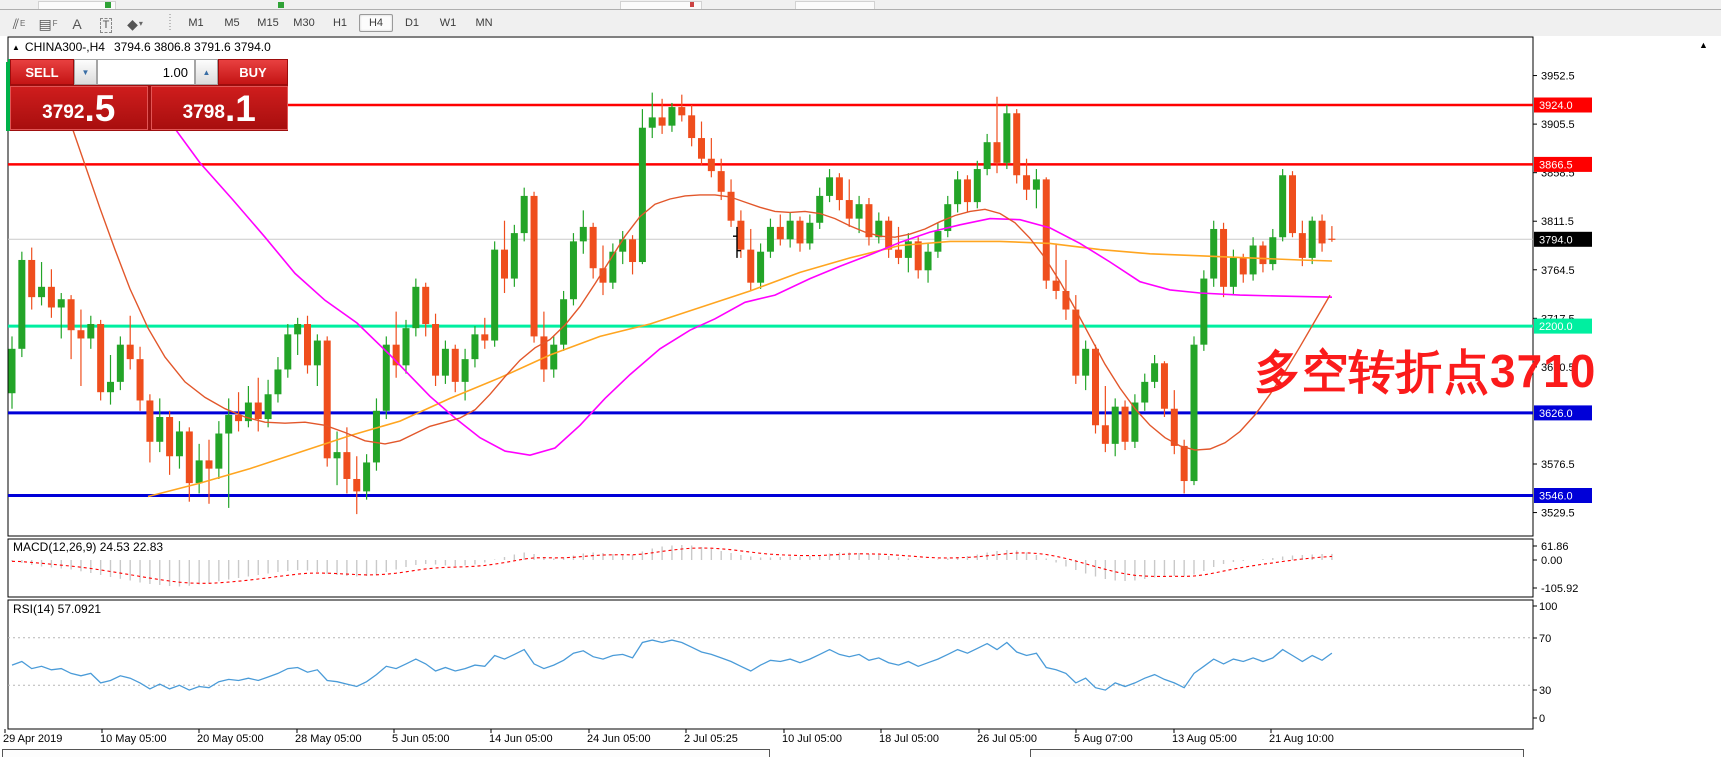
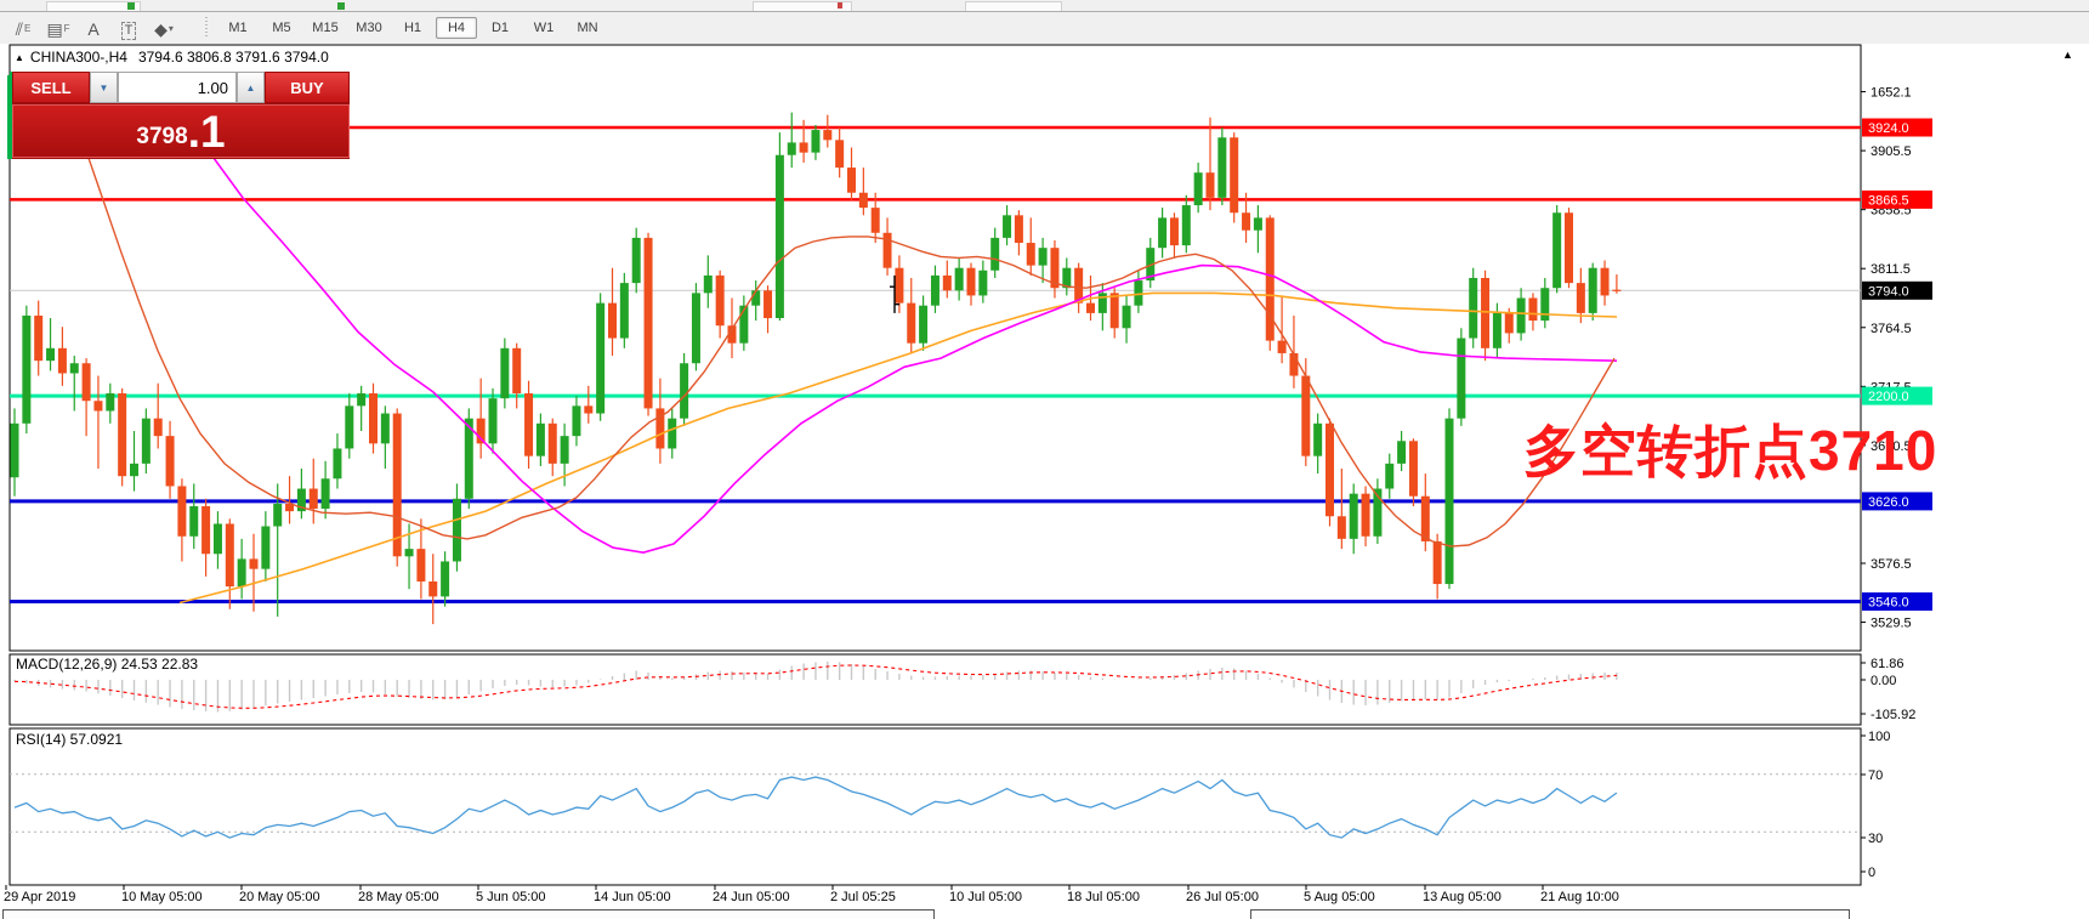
  ⫽
  E
  ▤
  F
  A
  T
  ◆
  ▾
  M1
  M5
  M15
  M30
  H1
  H4
  D1
  W1
  MN
- 3952.5
+ 1652.1
  3905.5
  3858.5
  3811.5
  3764.5
  3670.5
  3576.5
  3529.5
  3924.0
  3866.5
  3794.0
  2200.0
  3626.0
  3546.0
  61.86
  0.00
  -105.92
  100
  70
  30
  0
  MACD(12,26,9) 24.53 22.83
  RSI(14) 57.0921
  29 Apr 2019
  10 May 05:00
  20 May 05:00
  28 May 05:00
  5 Jun 05:00
  14 Jun 05:00
  24 Jun 05:00
  2 Jul 05:25
  10 Jul 05:00
  18 Jul 05:00
  26 Jul 05:00
- 5 Aug 07:00
+ 5 Aug 05:00
  13 Aug 05:00
  21 Aug 10:00
  ▲
  CHINA300-,H4
  3794.6 3806.8 3791.6 3794.0
  SELL
  ▼
  1.00
  ▲
  BUY
- 3792
- .5
  3798
  .1
  多空转折点3710
  ▲
